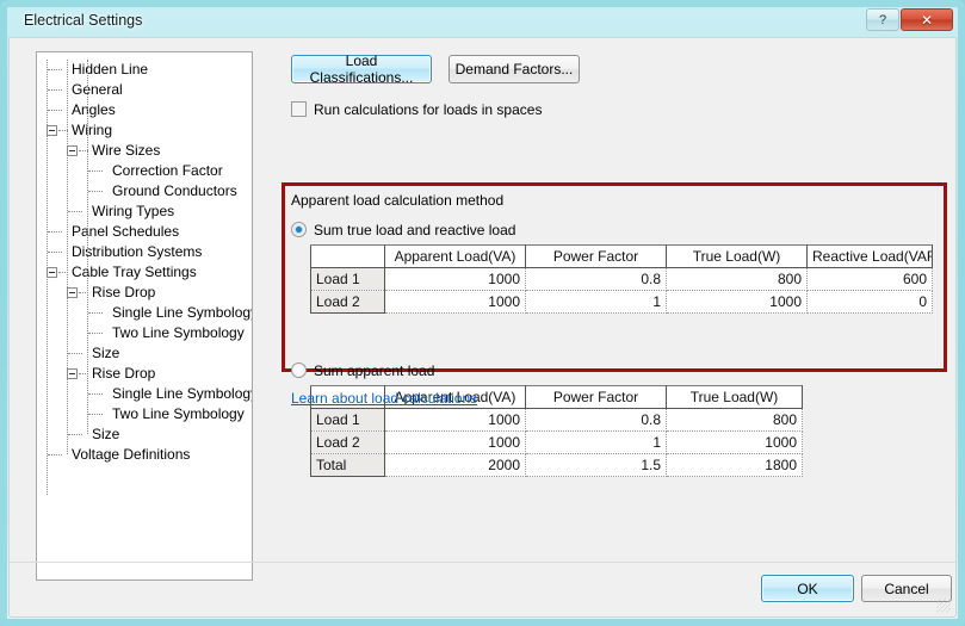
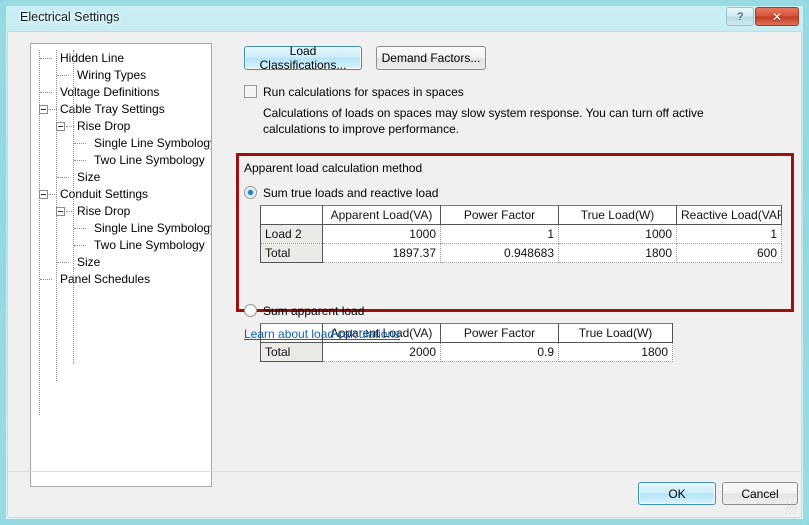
  Electrical Settings
  ?
  ✕
  Hidden Line
- General
- Angles
- Wiring
- Wire Sizes
- Correction Factor
- Ground Conductors
  Wiring Types
- Panel Schedules
+ Voltage Definitions
- Distribution Systems
  Cable Tray Settings
  Rise Drop
  Single Line Symbolog
  Two Line Symbology
  Size
+ Conduit Settings
  Rise Drop
  Single Line Symbolog
  Two Line Symbology
  Size
- Voltage Definitions
+ Panel Schedules
  Load Classifications...
  Demand Factors...
- Run calculations for loads in spaces
+ Run calculations for spaces in spaces
+ Calculations of loads on spaces may slow system response. You can turn off active calculations to improve performance.
  Apparent load calculation method
- Sum true load and reactive load
+ Sum true loads and reactive load
  	Apparent Load(VA)	Power Factor	True Load(W)	Reactive Load(VAR
- Load 1	1000	0.8	800	600
- Load 2	1000	1	1000	0
+ Load 2	1000	1	1000	1
+ Total	1897.37	0.948683	1800	600
  Sum apparent load
  	Apparent Load(VA)	Power Factor	True Load(W)
- Load 1	1000	0.8	800
- Load 2	1000	1	1000
- Total	2000	1.5	1800
+ Total	2000	0.9	1800
  Learn about load calculations
  OK
  Cancel
